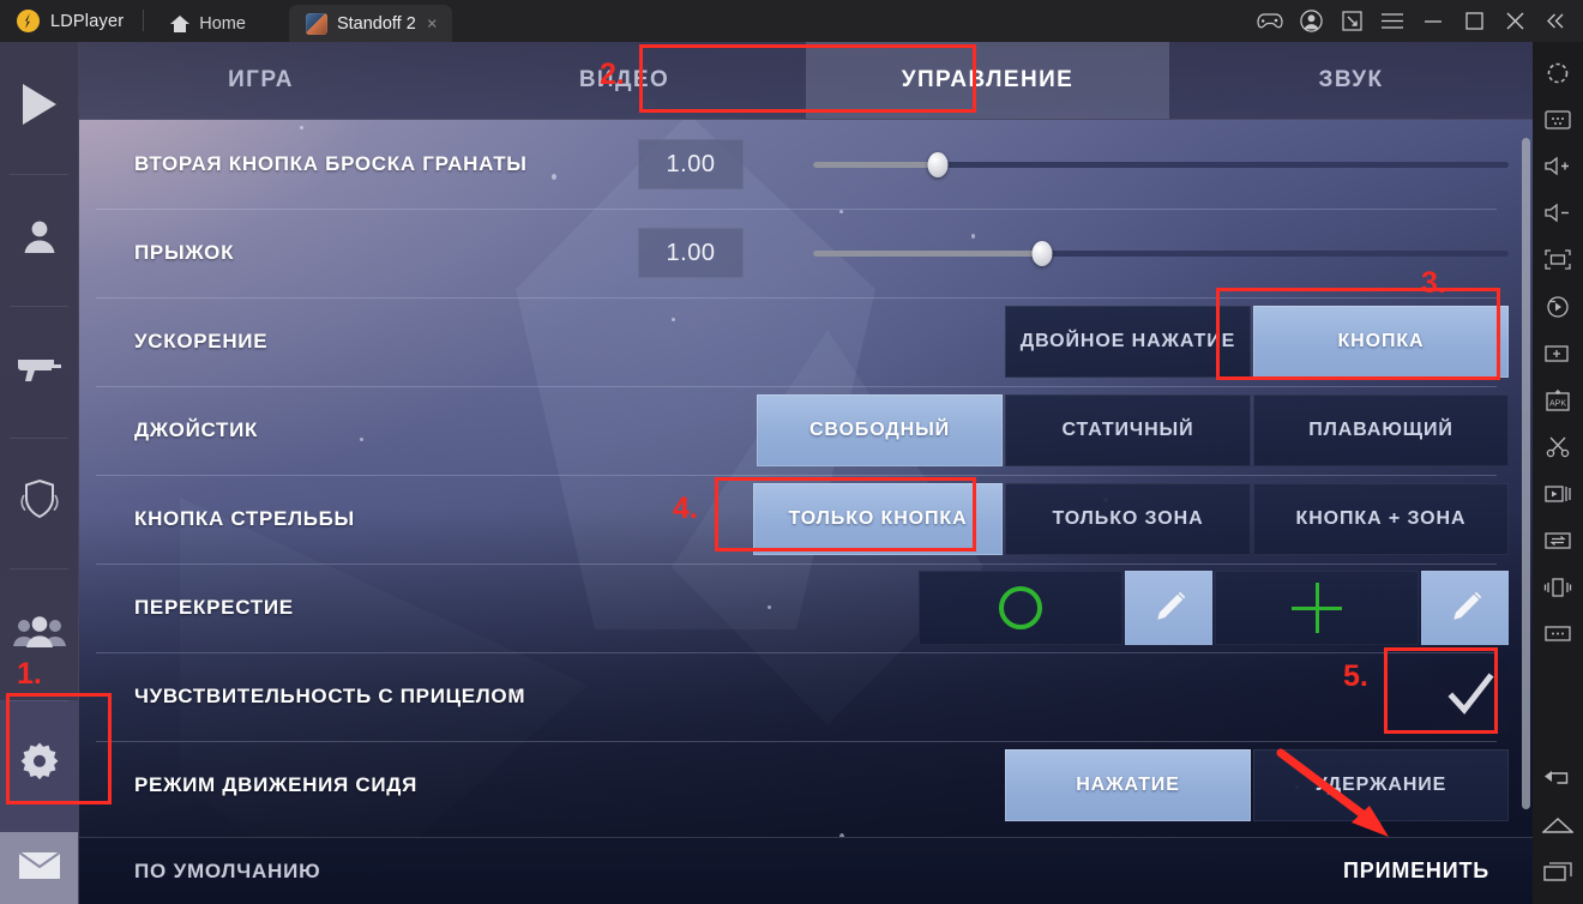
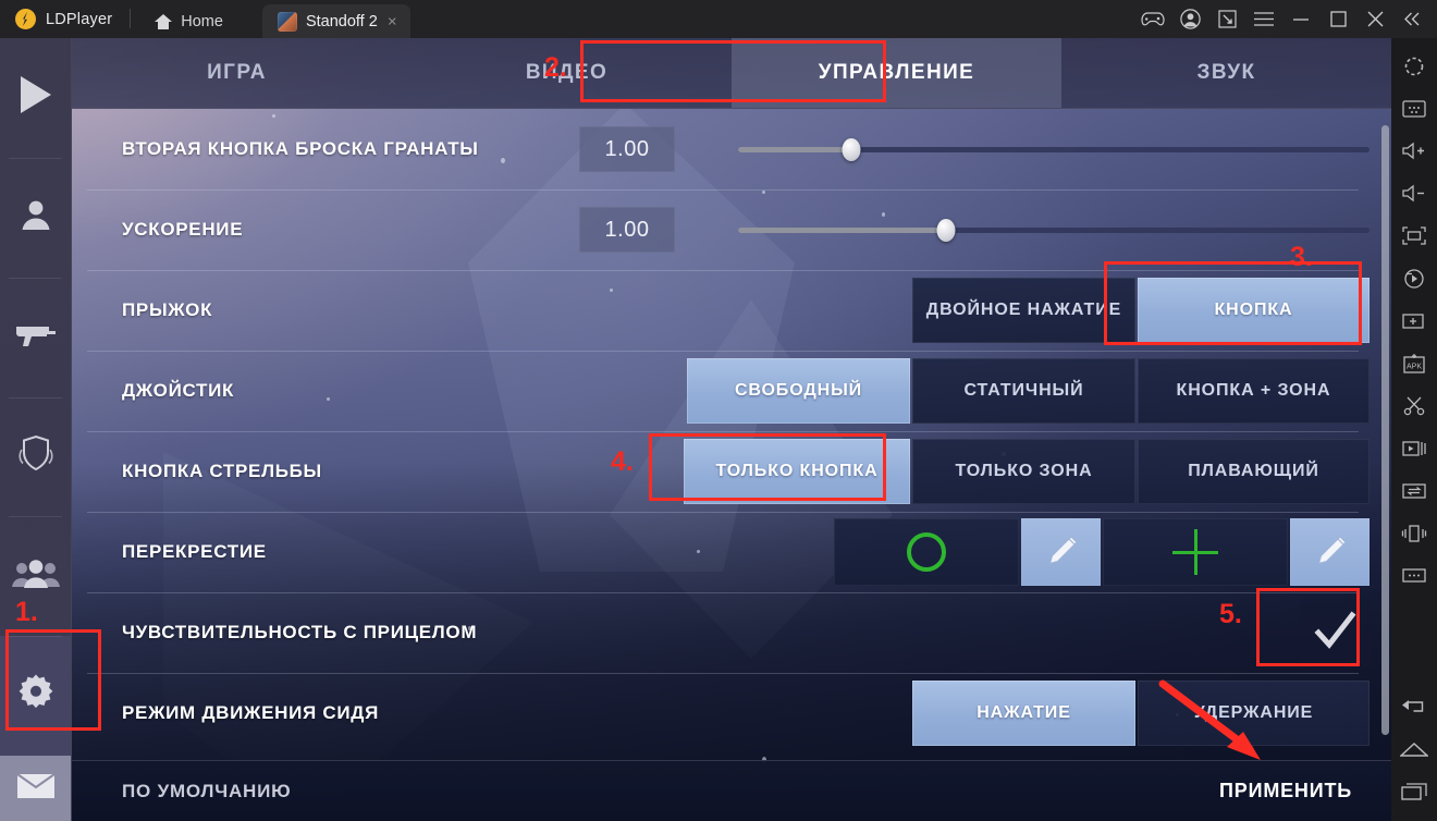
  LDPlayer
  Home
  Standoff 2
  ×
  ИГРА
  ВИДЕО
  УПРАВЛЕНИЕ
  ЗВУК
  ВТОРАЯ КНОПКА БРОСКА ГРАНАТЫ
  1.00
- ПРЫЖОК
+ УСКОРЕНИЕ
  1.00
- УСКОРЕНИЕ
+ ПРЫЖОК
  ДВОЙНОЕ НАЖАТИЕ
  КНОПКА
  ДЖОЙСТИК
  СВОБОДНЫЙ
  СТАТИЧНЫЙ
- ПЛАВАЮЩИЙ
+ КНОПКА + ЗОНА
  КНОПКА СТРЕЛЬБЫ
  ТОЛЬКО КНОПКА
  ТОЛЬКО ЗОНА
- КНОПКА + ЗОНА
+ ПЛАВАЮЩИЙ
  ПЕРЕКРЕСТИЕ
  ЧУВСТВИТЕЛЬНОСТЬ С ПРИЦЕЛОМ
  РЕЖИМ ДВИЖЕНИЯ СИДЯ
  НАЖАТИЕ
  ДЕРЖАНИЕ
  ПО УМОЛЧАНИЮ
  ПРИМЕНИТЬ
  1.
  2.
  3.
  4.
  5.
